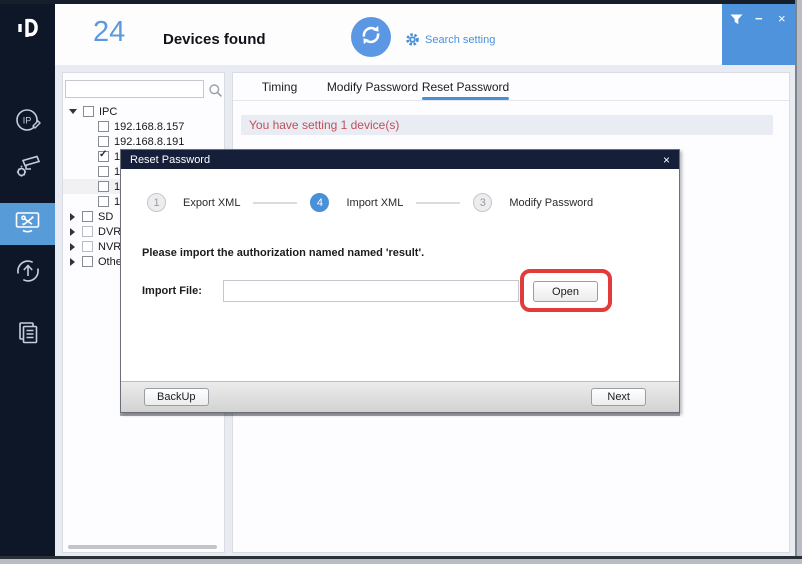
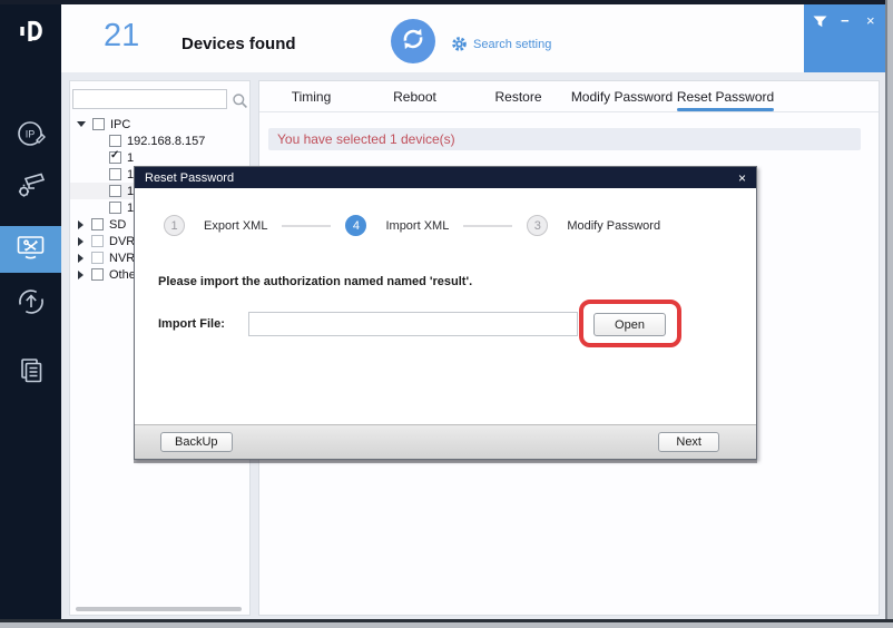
  IP
- 24
+ 21
  Devices found
  Search setting
  −
  ×
  IPC
  192.168.8.157
- 192.168.8.191
  1
  1
  1
  1
  SD
  DVR
  NVR
  Othe
  Timing
+ Reboot
+ Restore
  Modify Password
  Reset Password
- You have setting 1 device(s)
+ You have selected 1 device(s)
  Reset Password
  ×
  1
  Export XML
  4
  Import XML
  3
  Modify Password
  Please import the authorization named named 'result'.
  Import File:
  Open
  BackUp
  Next
